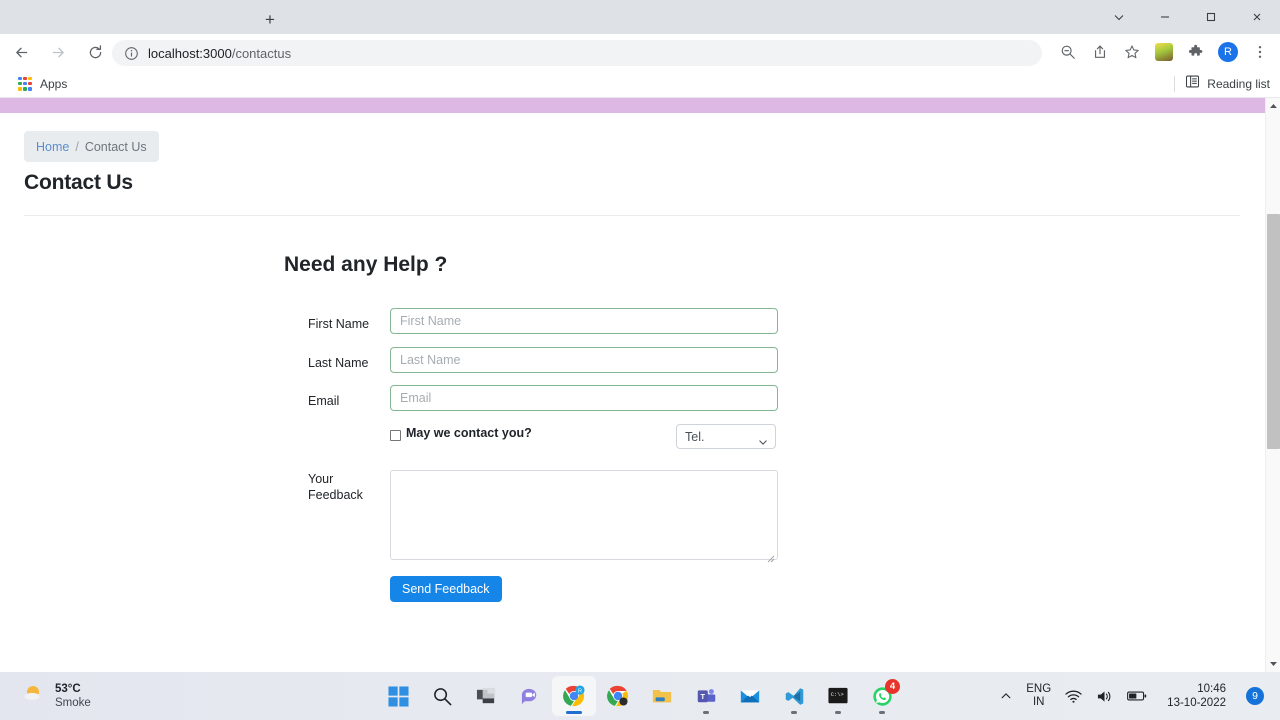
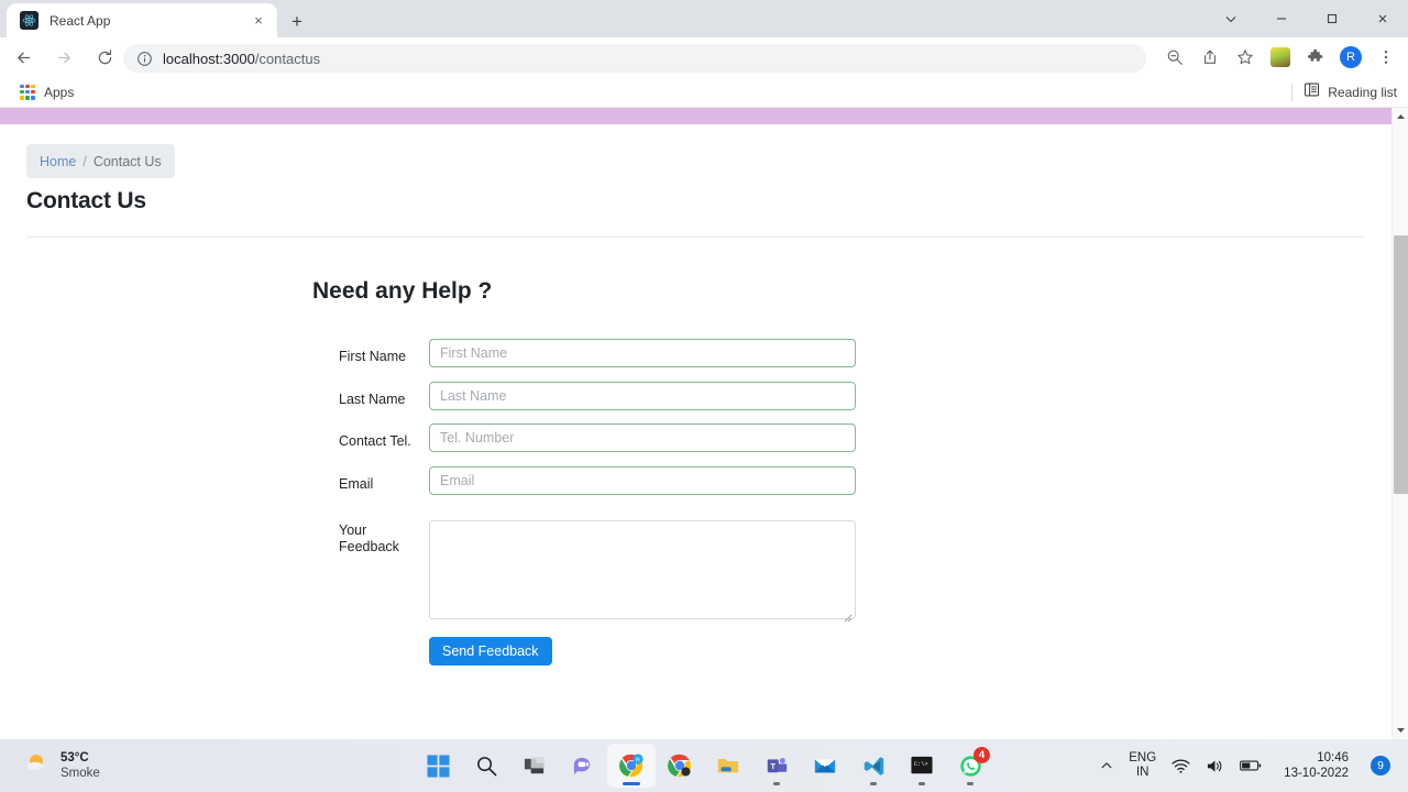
+ React App
+ ×
  +
  localhost:3000/contactus
  R
  Apps
  Reading list
  Home
  /
  Contact Us
  Contact Us
  Need any Help ?
  First Name
  First Name
  Last Name
  Last Name
+ Contact Tel.
+ Tel. Number
  Email
  Email
- May we contact you?
- Tel.
  Your Feedback
  Send Feedback
  53°C
  Smoke
  T
  4
  ENG
  IN
  10:46
  13-10-2022
  9
